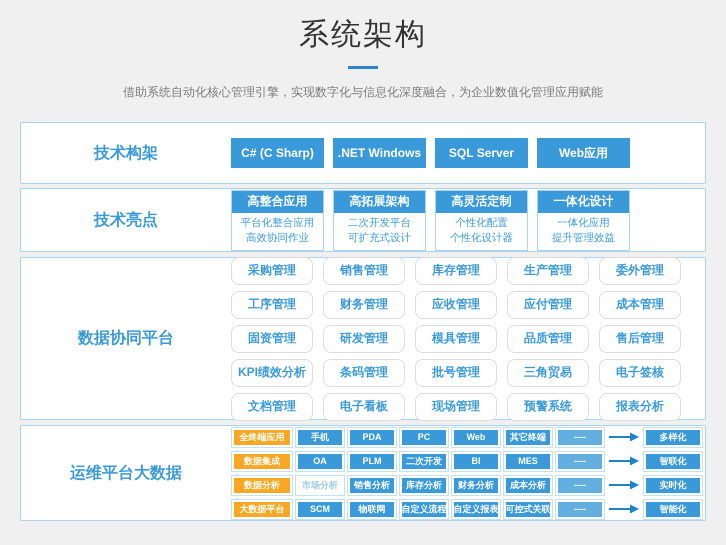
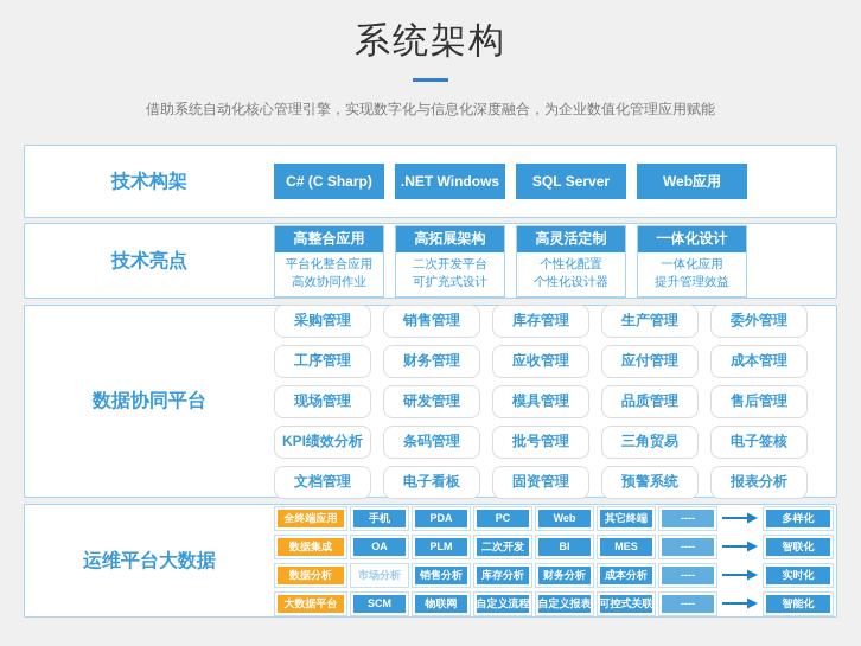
  系统架构
  借助系统自动化核心管理引擎，实现数字化与信息化深度融合，为企业数值化管理应用赋能
  技术构架
  C# (C Sharp)
  .NET Windows
  SQL Server
  Web应用
  技术亮点
  高整合应用
  平台化整合应用
  高效协同作业
  高拓展架构
  二次开发平台
  可扩充式设计
  高灵活定制
  个性化配置
  个性化设计器
  一体化设计
  一体化应用
  提升管理效益
  数据协同平台
  采购管理
  销售管理
  库存管理
  生产管理
  委外管理
  工序管理
  财务管理
  应收管理
  应付管理
  成本管理
- 固资管理
+ 现场管理
  研发管理
  模具管理
  品质管理
  售后管理
  KPI绩效分析
  条码管理
  批号管理
  三角贸易
  电子签核
  文档管理
  电子看板
- 现场管理
+ 固资管理
  预警系统
  报表分析
  运维平台大数据
  全终端应用
  手机
  PDA
  PC
  Web
  其它终端
  ----
  多样化
  数据集成
  OA
  PLM
  二次开发
  BI
  MES
  ----
  智联化
  数据分析
  市场分析
  销售分析
  库存分析
  财务分析
  成本分析
  ----
  实时化
  大数据平台
  SCM
  物联网
  自定义流程
  自定义报表
  可控式关联
  ----
  智能化
